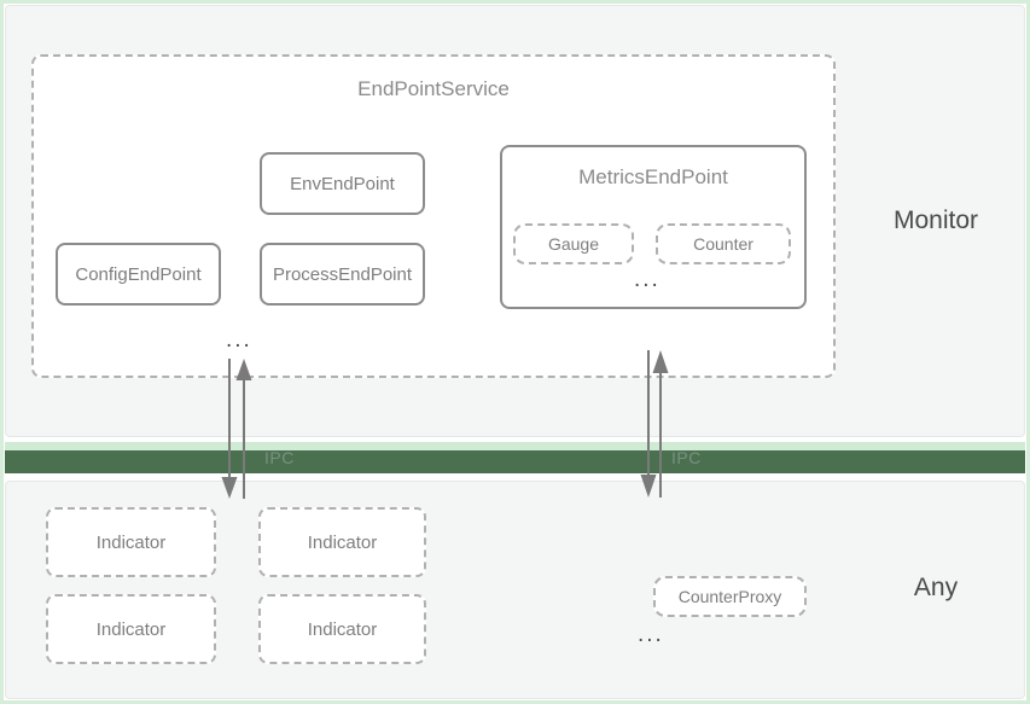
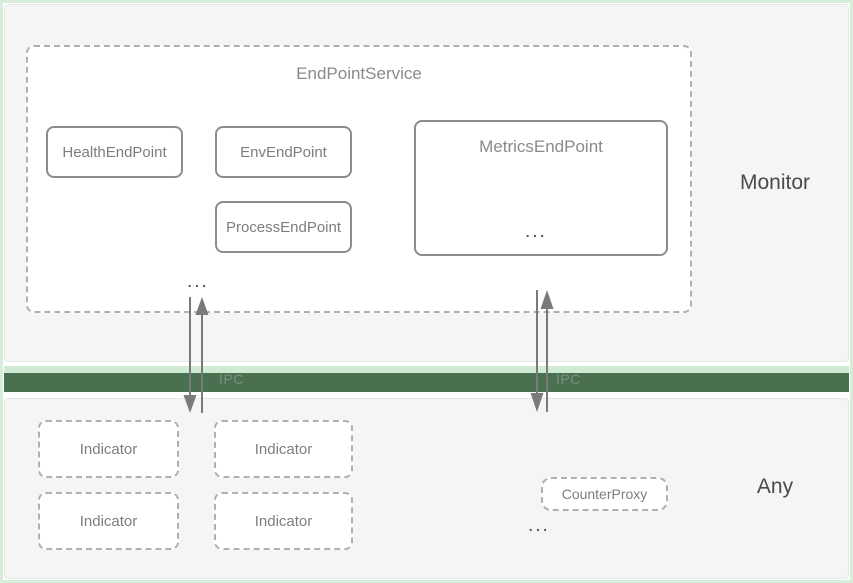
  IPC
  IPC
  Monitor
  Any
  EndPointService
+ HealthEndPoint
  EnvEndPoint
- ConfigEndPoint
  ProcessEndPoint
  ...
  MetricsEndPoint
- Gauge
- Counter
  ...
  Indicator
  Indicator
  Indicator
  Indicator
  CounterProxy
  ...
